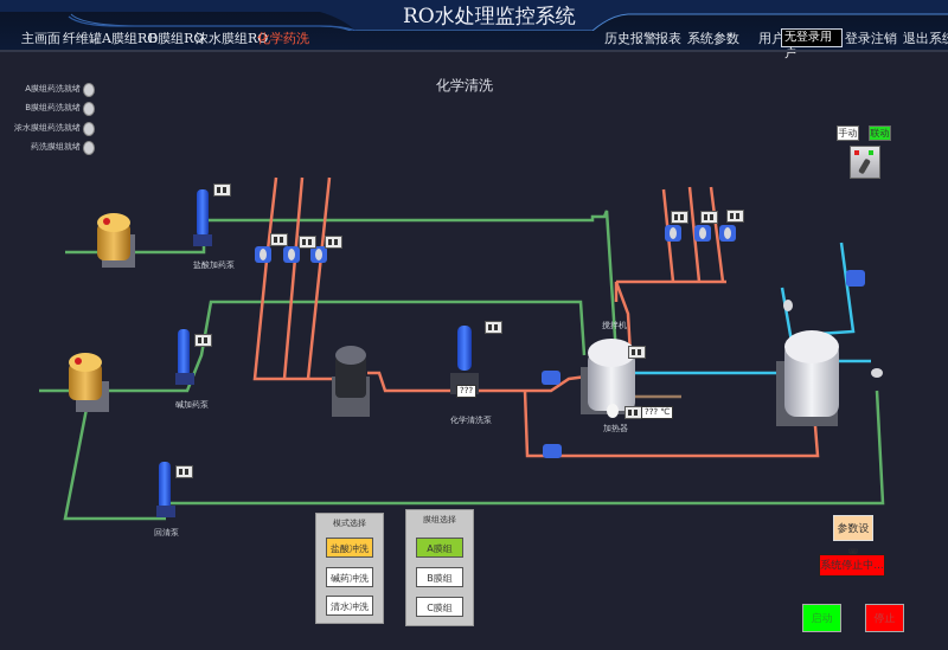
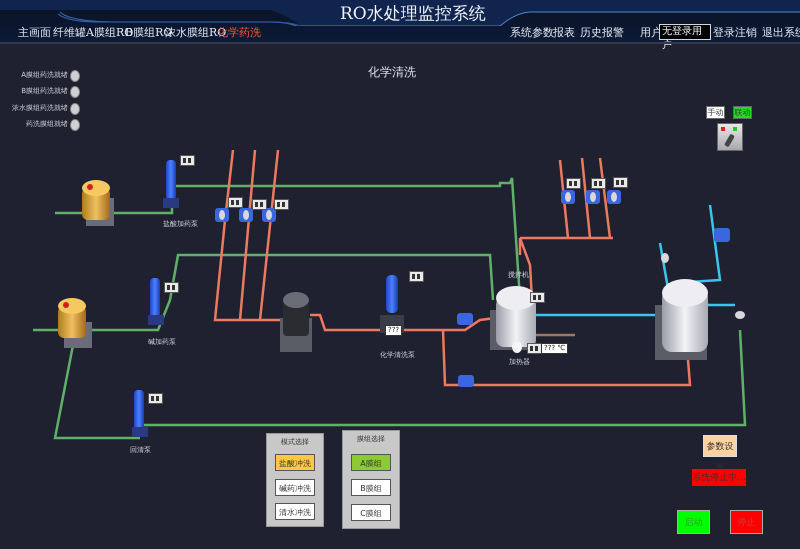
  RO水处理监控系统
  主画面
  纤维罐
  A膜组RO
  B膜组RO
  浓水膜组RO
  化学药洗
- 历史报警
+ 系统参数
  报表
- 系统参数
+ 历史报警
  用户
  登录
  注销
  退出系
  无登录用户
  化学清洗
  A膜组药洗就绪
  B膜组药洗就绪
  浓水膜组药洗就绪
  药洗膜组就绪
  盐酸加药泵
  碱加药泵
  回清泵
  化学清洗泵
  搅拌机
  加热器
  ???
  ??? ℃
  手动
  联动
  模式选择
  盐酸冲洗
  碱药冲洗
  清水冲洗
  膜组选择
  A膜组
  B膜组
  C膜组
  参数设
  系统停止中...
  启动
  停止
